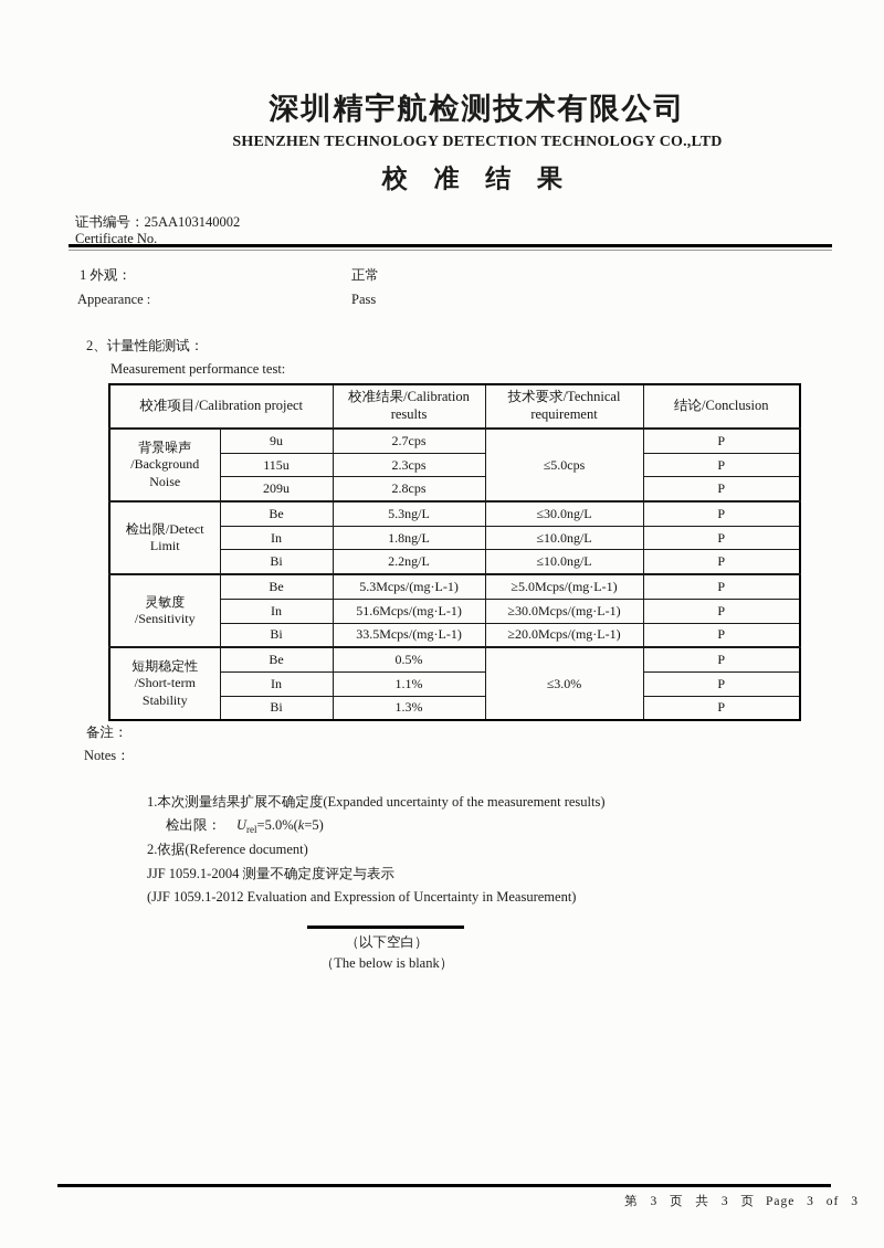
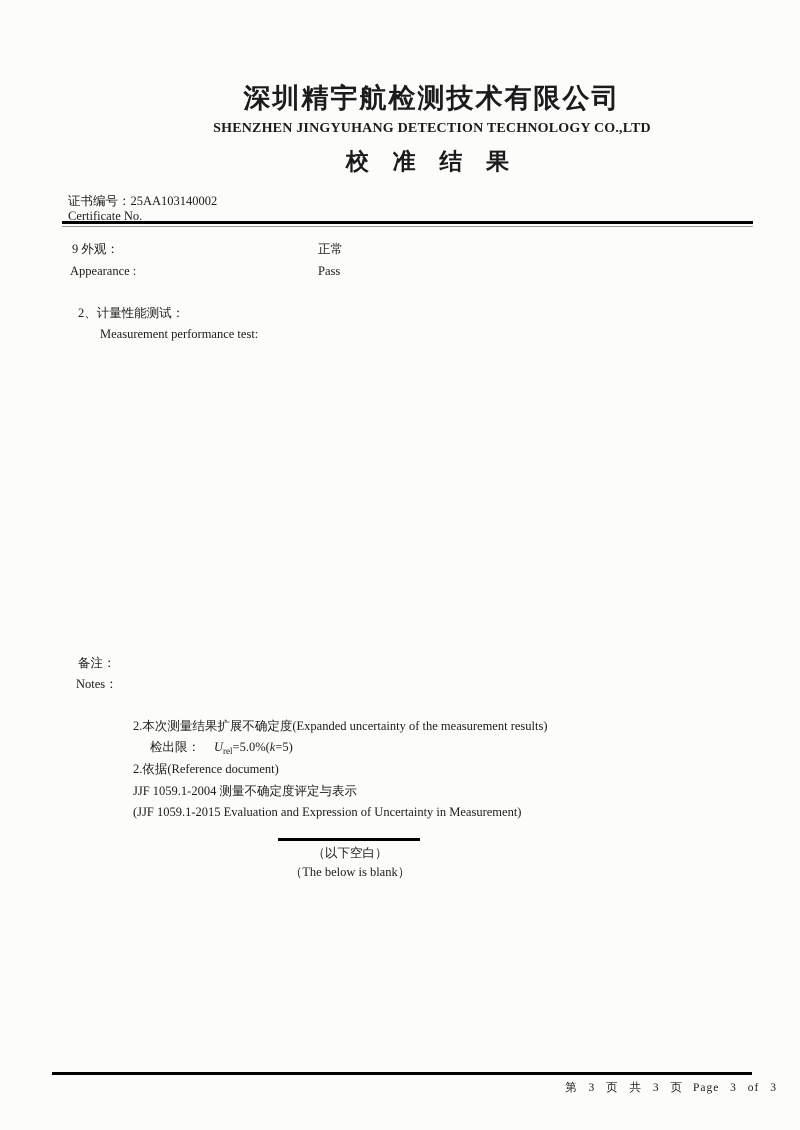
  深圳精宇航检测技术有限公司
- SHENZHEN TECHNOLOGY DETECTION TECHNOLOGY CO.,LTD
+ SHENZHEN JINGYUHANG DETECTION TECHNOLOGY CO.,LTD
  校 准 结 果
  证书编号：25AA103140002
  Certificate No.
- 1 外观：
+ 9 外观：
  Appearance :
  正常
  Pass
  2、计量性能测试：
  Measurement performance test:
- 校准项目/Calibration project	校准结果/Calibration results	技术要求/Technical requirement	结论/Conclusion
- 背景噪声 /Background Noise	9u	2.7cps	≤5.0cps	P
- 115u	2.3cps	P
- 209u	2.8cps	P
- 检出限/Detect Limit	Be	5.3ng/L	≤30.0ng/L	P
- In	1.8ng/L	≤10.0ng/L	P
- Bi	2.2ng/L	≤10.0ng/L	P
- 灵敏度 /Sensitivity	Be	5.3Mcps/(mg·L-1)	≥5.0Mcps/(mg·L-1)	P
- In	51.6Mcps/(mg·L-1)	≥30.0Mcps/(mg·L-1)	P
- Bi	33.5Mcps/(mg·L-1)	≥20.0Mcps/(mg·L-1)	P
- 短期稳定性 /Short-term Stability	Be	0.5%	≤3.0%	P
- In	1.1%	P
- Bi	1.3%	P
  备注：
  Notes：
- 1.本次测量结果扩展不确定度(Expanded uncertainty of the measurement results)
+ 2.本次测量结果扩展不确定度(Expanded uncertainty of the measurement results)
  检出限： Urel=5.0%(k=5)
  2.依据(Reference document)
  JJF 1059.1-2004 测量不确定度评定与表示
- (JJF 1059.1-2012 Evaluation and Expression of Uncertainty in Measurement)
+ (JJF 1059.1-2015 Evaluation and Expression of Uncertainty in Measurement)
  （以下空白）
  （The below is blank）
  第 3 页 共 3 页 Page 3 of 3
